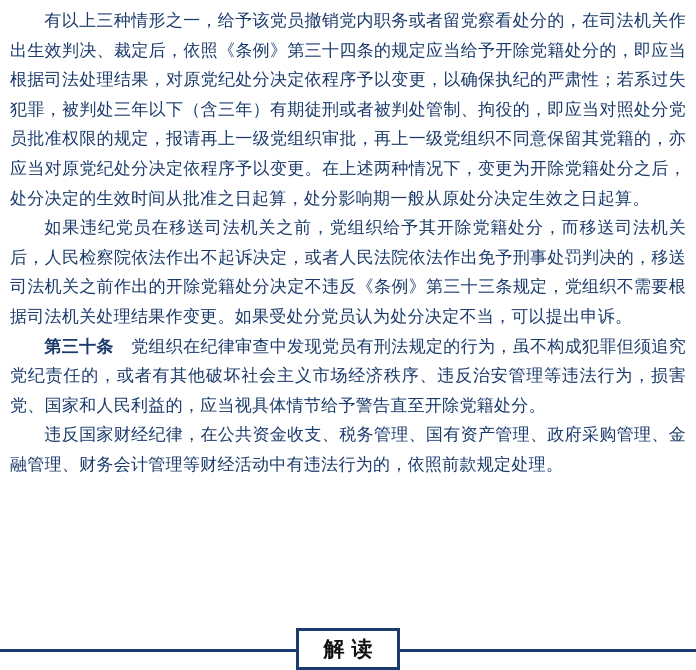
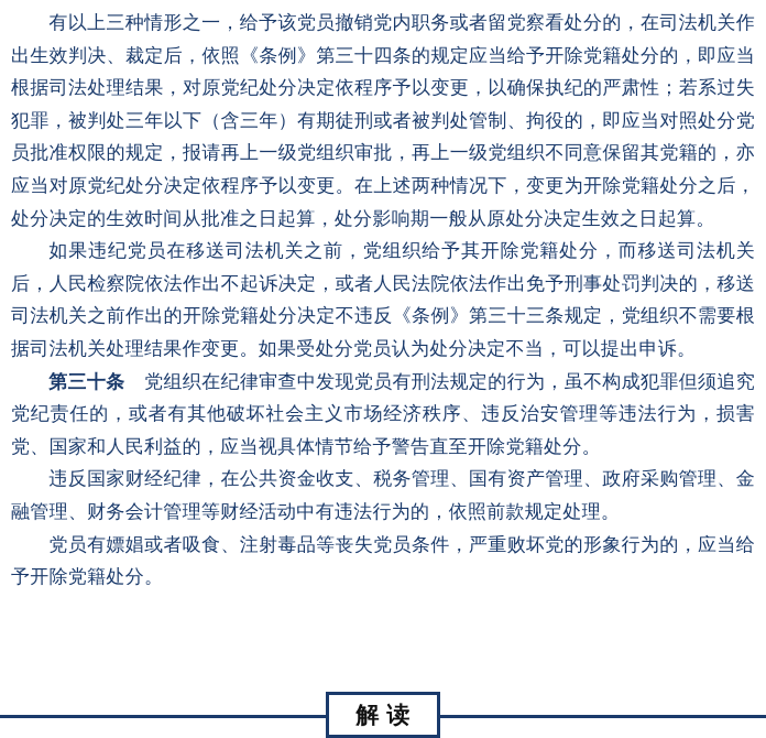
  有以上三种情形之一，给予该党员撤销党内职务或者留党察看处分的，在司法机关作出生效判决、裁定后，依照《条例》第三十四条的规定应当给予开除党籍处分的，即应当根据司法处理结果，对原党纪处分决定依程序予以变更，以确保执纪的严肃性；若系过失犯罪，被判处三年以下（含三年）有期徒刑或者被判处管制、拘役的，即应当对照处分党员批准权限的规定，报请再上一级党组织审批，再上一级党组织不同意保留其党籍的，亦应当对原党纪处分决定依程序予以变更。在上述两种情况下，变更为开除党籍处分之后，处分决定的生效时间从批准之日起算，处分影响期一般从原处分决定生效之日起算。
  如果违纪党员在移送司法机关之前，党组织给予其开除党籍处分，而移送司法机关后，人民检察院依法作出不起诉决定，或者人民法院依法作出免予刑事处罚判决的，移送司法机关之前作出的开除党籍处分决定不违反《条例》第三十三条规定，党组织不需要根据司法机关处理结果作变更。如果受处分党员认为处分决定不当，可以提出申诉。
  第三十条 党组织在纪律审查中发现党员有刑法规定的行为，虽不构成犯罪但须追究党纪责任的，或者有其他破坏社会主义市场经济秩序、违反治安管理等违法行为，损害党、国家和人民利益的，应当视具体情节给予警告直至开除党籍处分。
  违反国家财经纪律，在公共资金收支、税务管理、国有资产管理、政府采购管理、金融管理、财务会计管理等财经活动中有违法行为的，依照前款规定处理。
+ 党员有嫖娼或者吸食、注射毒品等丧失党员条件，严重败坏党的形象行为的，应当给予开除党籍处分。
  解读
